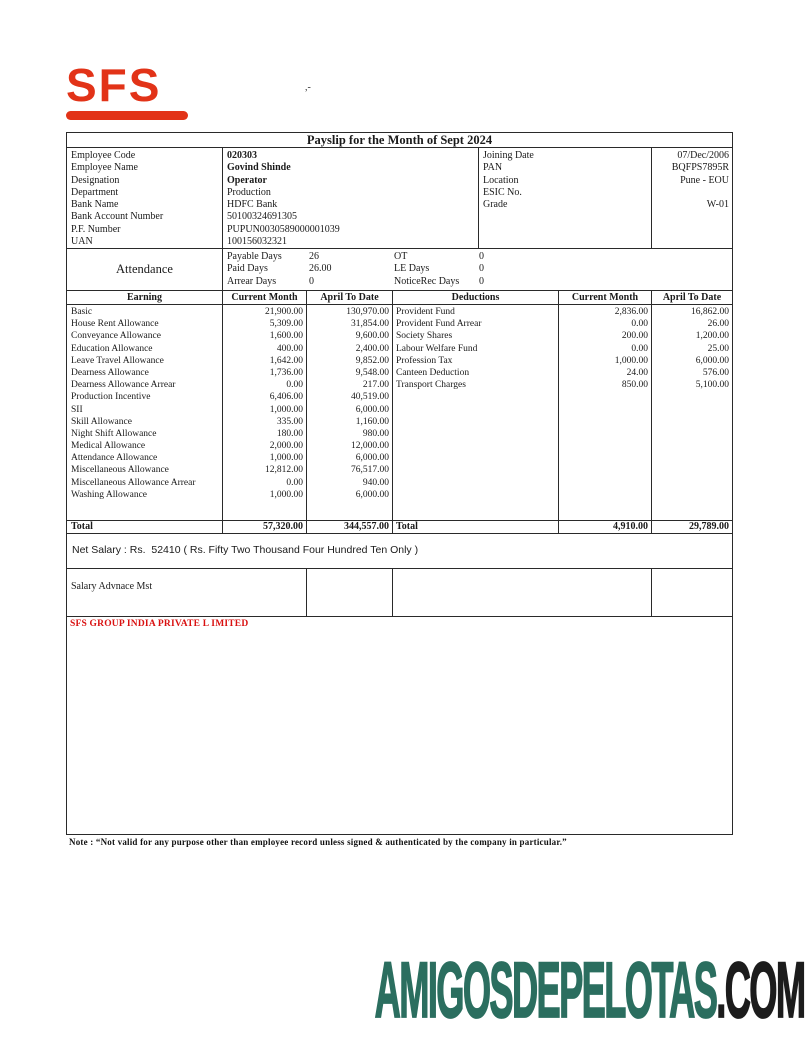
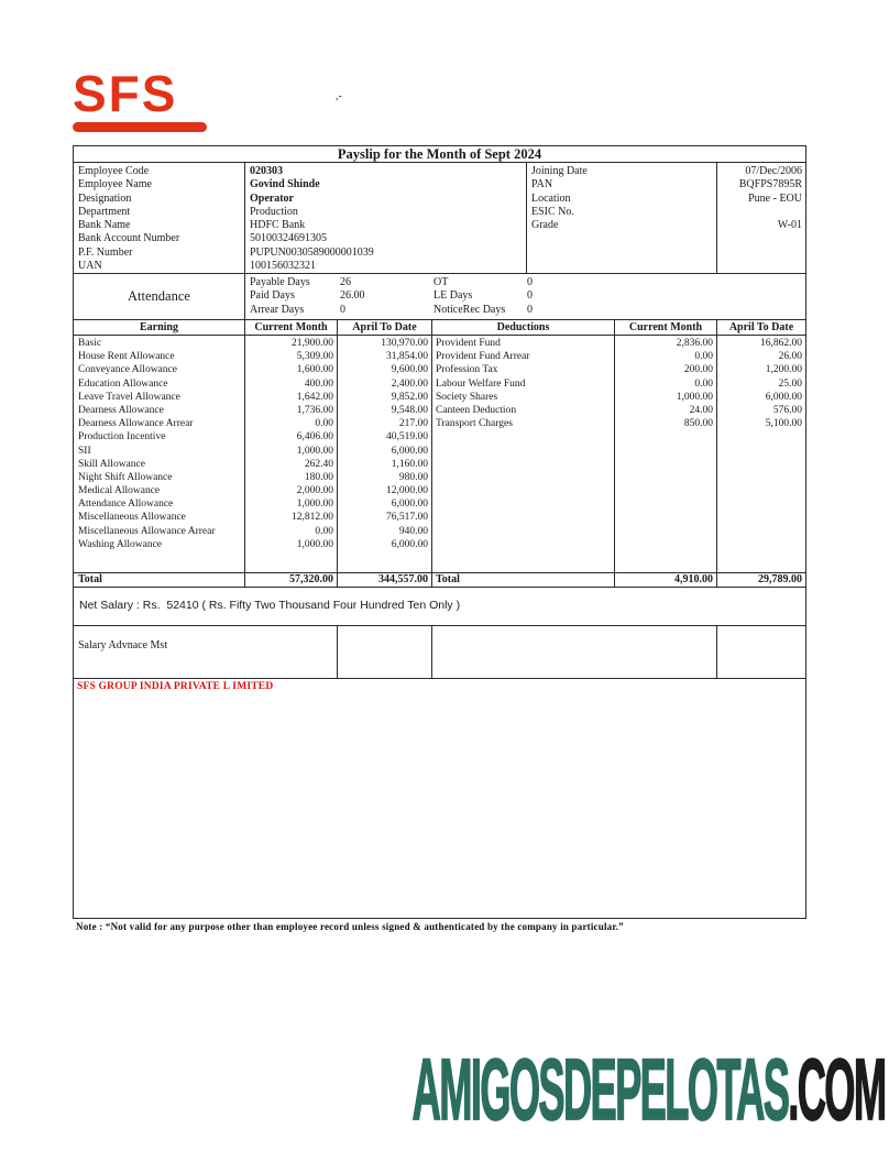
  SFS
  ,-
  Payslip for the Month of Sept 2024
  Employee Code
  Employee Name
  Designation
  Department
  Bank Name
  Bank Account Number
  P.F. Number
  UAN
  020303
  Govind Shinde
  Operator
  Production
  HDFC Bank
  50100324691305
  PUPUN0030589000001039
  100156032321
  Joining Date
  PAN
  Location
  ESIC No.
  Grade
  07/Dec/2006
  BQFPS7895R
  Pune - EOU
  W-01
  Attendance
  Payable Days
  26
  OT
  0
  Paid Days
  26.00
  LE Days
  0
  Arrear Days
  0
  NoticeRec Days
  0
  Earning
  Current Month
  April To Date
  Deductions
  Current Month
  April To Date
  Basic
  House Rent Allowance
  Conveyance Allowance
  Education Allowance
  Leave Travel Allowance
  Dearness Allowance
  Dearness Allowance Arrear
  Production Incentive
  SII
  Skill Allowance
  Night Shift Allowance
  Medical Allowance
  Attendance Allowance
  Miscellaneous Allowance
  Miscellaneous Allowance Arrear
  Washing Allowance
  21,900.00
  5,309.00
  1,600.00
  400.00
  1,642.00
  1,736.00
  0.00
  6,406.00
  1,000.00
- 335.00
+ 262.40
  180.00
  2,000.00
  1,000.00
  12,812.00
  0.00
  1,000.00
  130,970.00
  31,854.00
  9,600.00
  2,400.00
  9,852.00
  9,548.00
  217.00
  40,519.00
  6,000.00
  1,160.00
  980.00
  12,000.00
  6,000.00
  76,517.00
  940.00
  6,000.00
  Provident Fund
  Provident Fund Arrear
- Society Shares
+ Profession Tax
  Labour Welfare Fund
- Profession Tax
+ Society Shares
  Canteen Deduction
  Transport Charges
  2,836.00
  0.00
  200.00
  0.00
  1,000.00
  24.00
  850.00
  16,862.00
  26.00
  1,200.00
  25.00
  6,000.00
  576.00
  5,100.00
  Total
  57,320.00
  344,557.00
  Total
  4,910.00
  29,789.00
  Net Salary : Rs. 52410 ( Rs. Fifty Two Thousand Four Hundred Ten Only )
  Salary Advnace Mst
  SFS GROUP INDIA PRIVATE L IMITED
  Note : “Not valid for any purpose other than employee record unless signed & authenticated by the company in particular.”
  AMIGOSDEPELOTAS.COM
